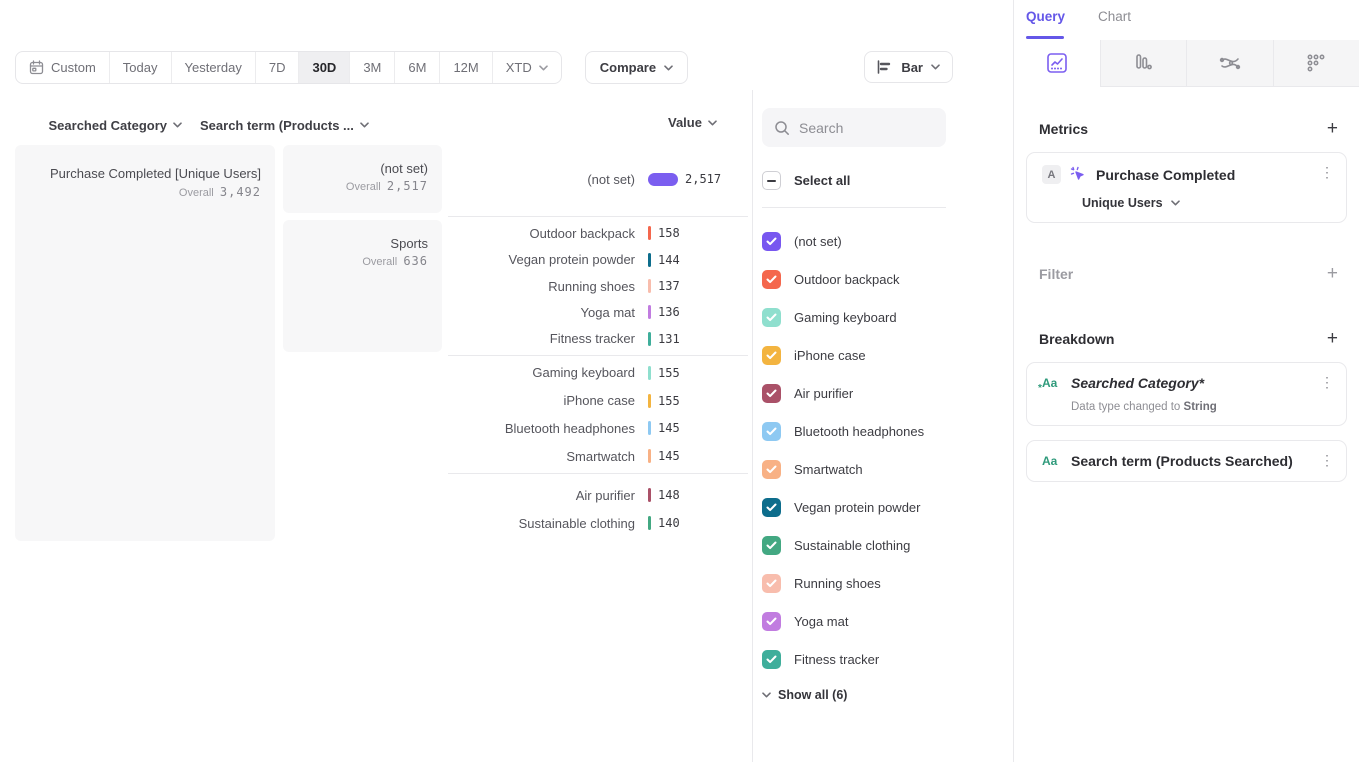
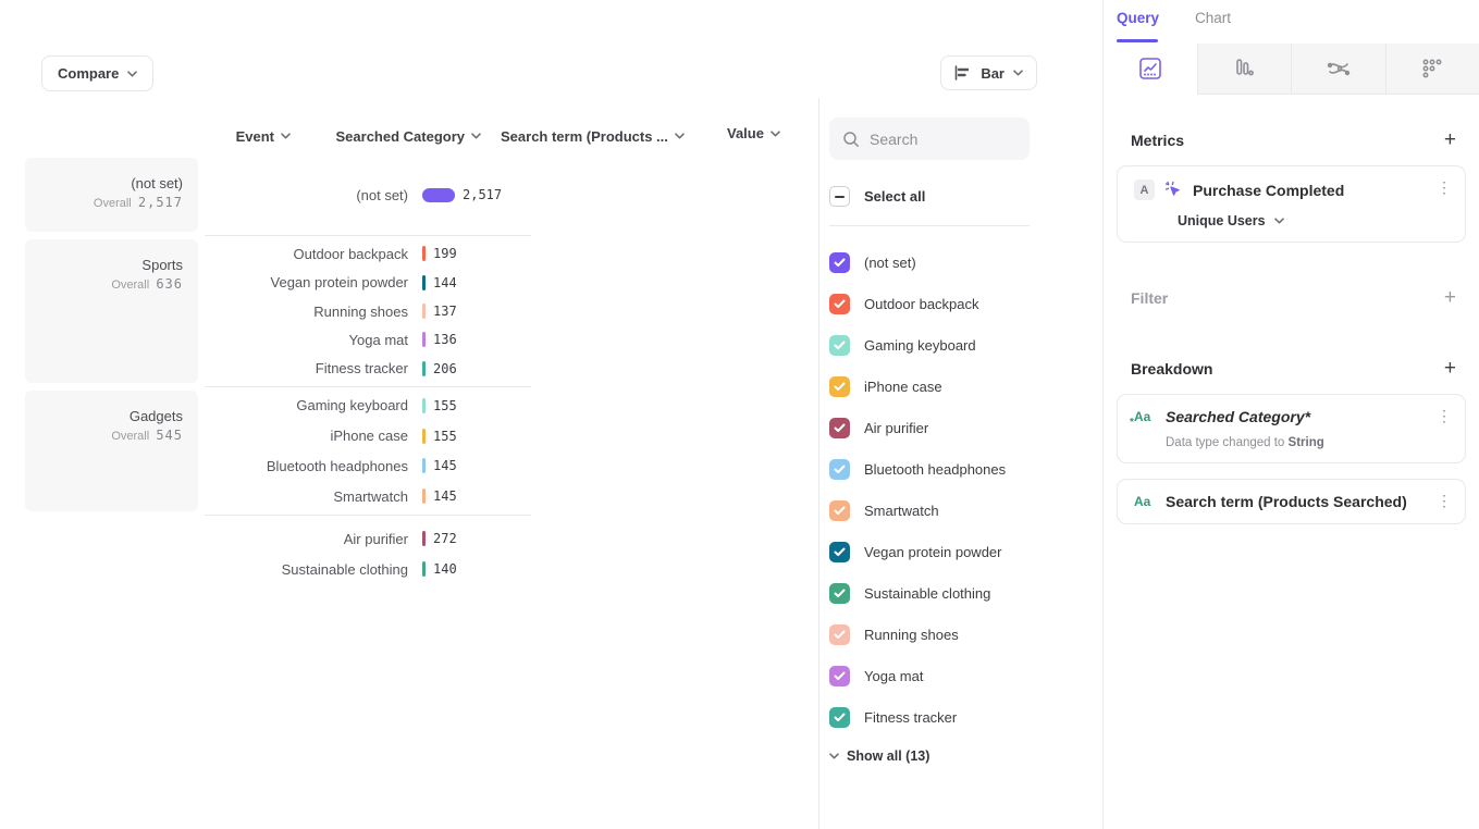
- Custom
- Today
- Yesterday
- 7D
- 30D
- 3M
- 6M
- 12M
- XTD
  Compare
  Bar
+ Event
  Searched Category
  Search term (Products ...
  Value
- Purchase Completed [Unique Users]
- Overall 3,492
  (not set)
  Overall 2,517
  Sports
  Overall 636
+ Gadgets
+ Overall 545
  (not set)
  2,517
  Outdoor backpack
- 158
+ 199
  Vegan protein powder
  144
  Running shoes
  137
  Yoga mat
  136
  Fitness tracker
- 131
+ 206
  Gaming keyboard
  155
  iPhone case
  155
  Bluetooth headphones
  145
  Smartwatch
  145
  Air purifier
- 148
+ 272
  Sustainable clothing
  140
  Search
  Select all
  (not set)
  Outdoor backpack
  Gaming keyboard
  iPhone case
  Air purifier
  Bluetooth headphones
  Smartwatch
  Vegan protein powder
  Sustainable clothing
  Running shoes
  Yoga mat
  Fitness tracker
- Show all (6)
+ Show all (13)
  Query
  Chart
  Metrics
  +
  A
  Purchase Completed
  ⋮
  Unique Users
  Filter
  +
  Breakdown
  +
  Aa
  *
  Searched Category*
  ⋮
  Data type changed to String
  Aa
  Search term (Products Searched)
  ⋮
